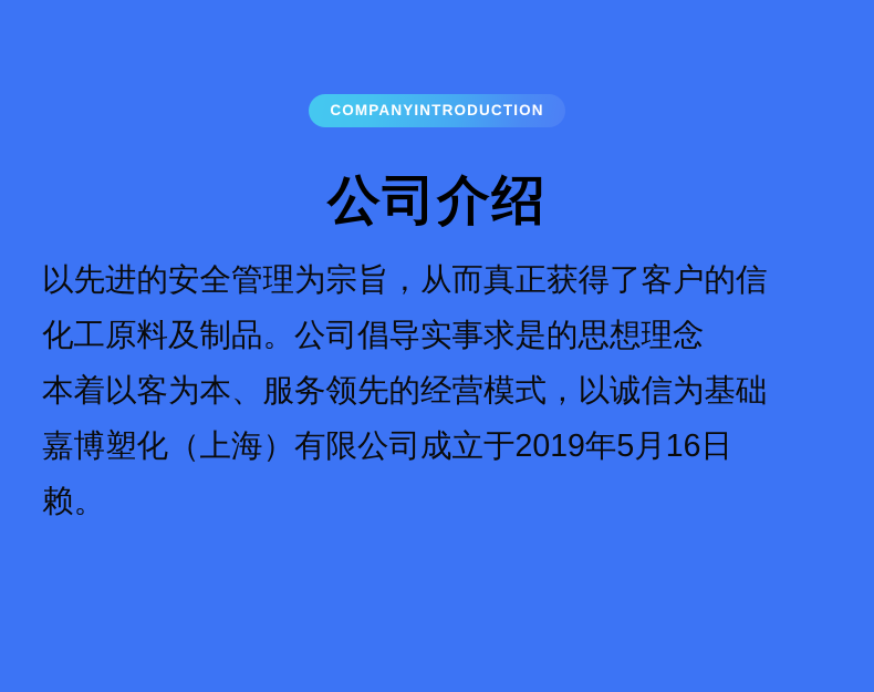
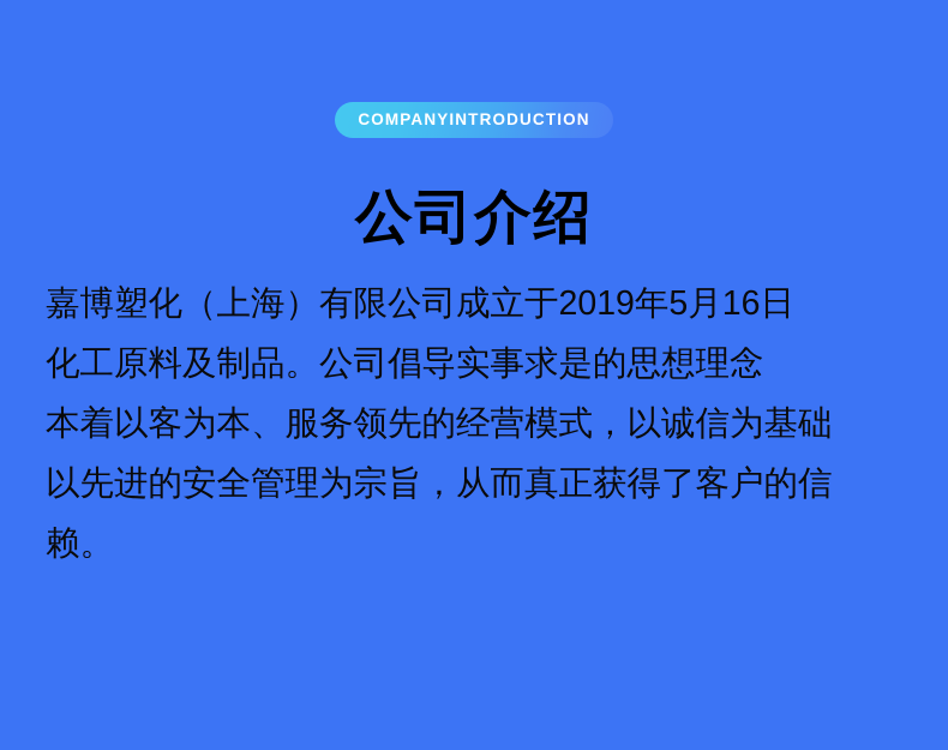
  COMPANYINTRODUCTION
  公司介绍
- 以先进的安全管理为宗旨，从而真正获得了客户的信
+ 嘉博塑化（上海）有限公司成立于2019年5月16日
  化工原料及制品。公司倡导实事求是的思想理念
  本着以客为本、服务领先的经营模式，以诚信为基础
- 嘉博塑化（上海）有限公司成立于2019年5月16日
+ 以先进的安全管理为宗旨，从而真正获得了客户的信
  赖。
